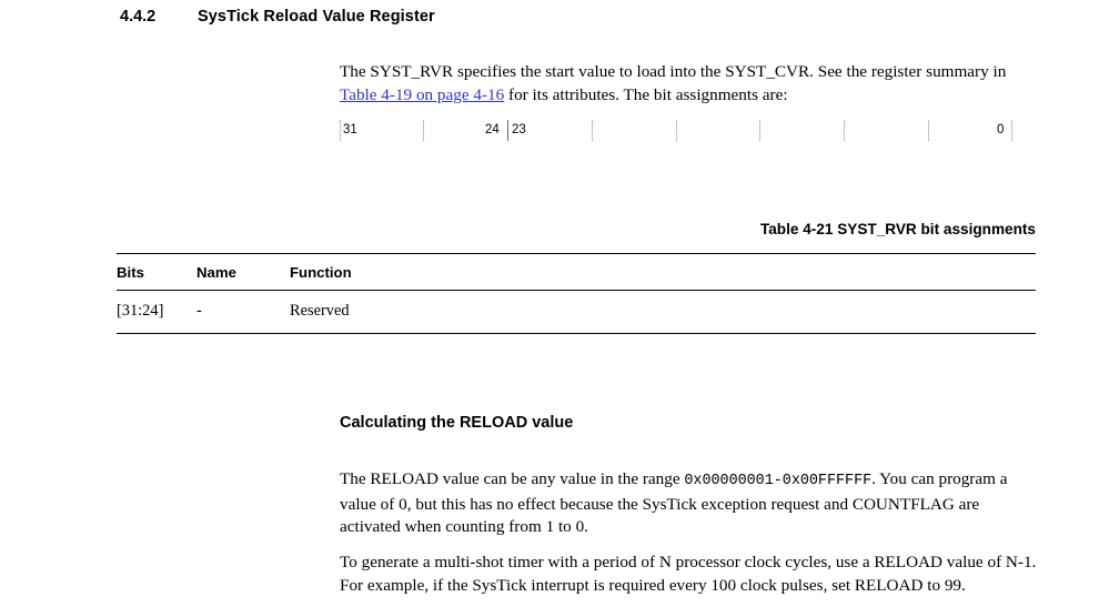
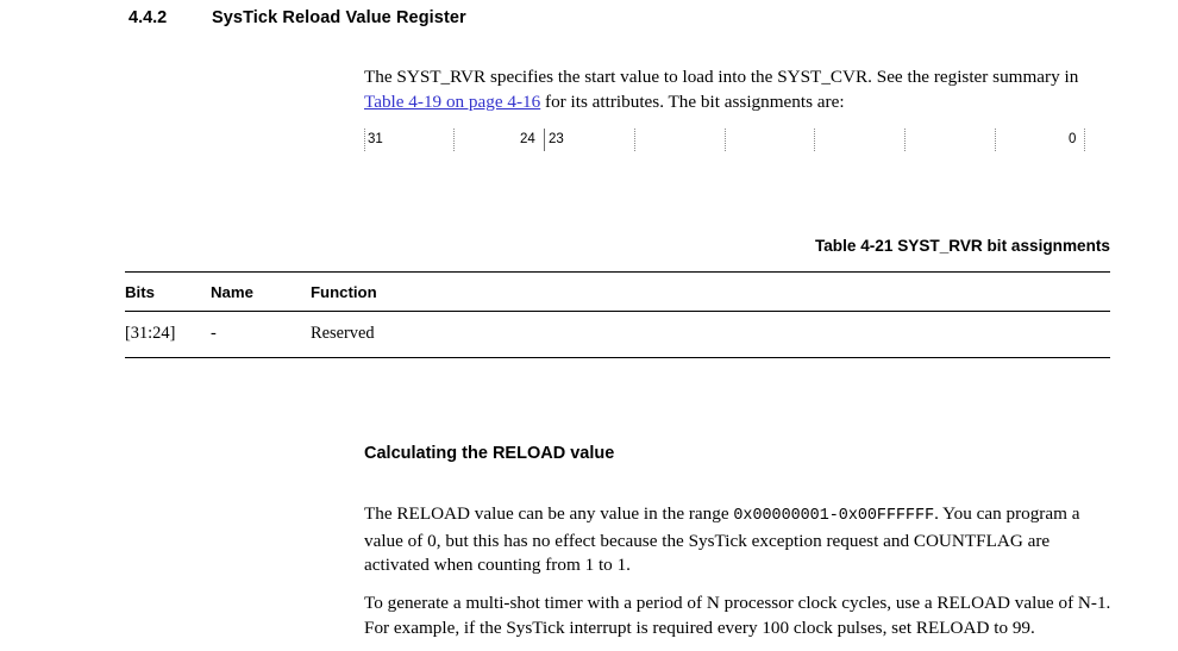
  4.4.2
  SysTick Reload Value Register
  The SYST_RVR specifies the start value to load into the SYST_CVR. See the register summary in Table 4-19 on page 4-16 for its attributes. The bit assignments are:
  31
  24
  23
  0
  Table 4-21 SYST_RVR bit assignments
  Bits	Name	Function
  [31:24]	-	Reserved
  Calculating the RELOAD value
- The RELOAD value can be any value in the range 0x00000001-0x00FFFFFF. You can program a value of 0, but this has no effect because the SysTick exception request and COUNTFLAG are activated when counting from 1 to 0.
+ The RELOAD value can be any value in the range 0x00000001-0x00FFFFFF. You can program a value of 0, but this has no effect because the SysTick exception request and COUNTFLAG are activated when counting from 1 to 1.
  To generate a multi-shot timer with a period of N processor clock cycles, use a RELOAD value of N-1. For example, if the SysTick interrupt is required every 100 clock pulses, set RELOAD to 99.
